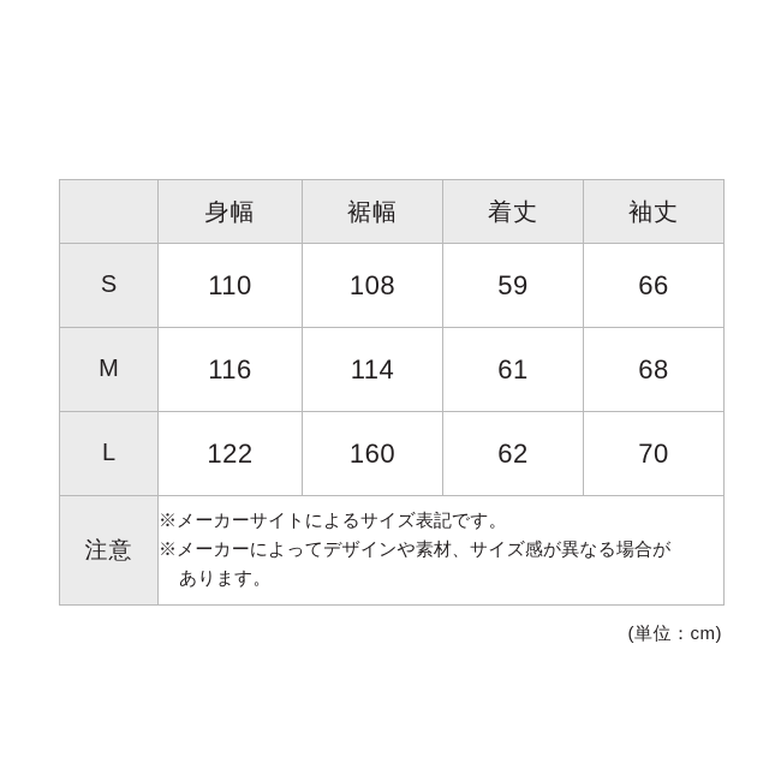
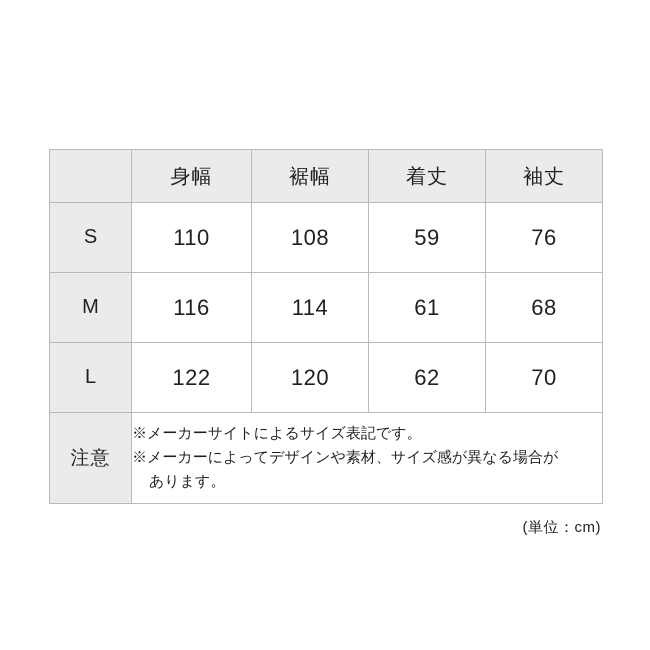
  	身幅	裾幅	着丈	袖丈
- S	110	108	59	66
+ S	110	108	59	76
  M	116	114	61	68
- L	122	160	62	70
+ L	122	120	62	70
  注意	※メーカーサイトによるサイズ表記です。 ※メーカーによってデザインや素材、サイズ感が異なる場合が あります。
  (単位：cm)
